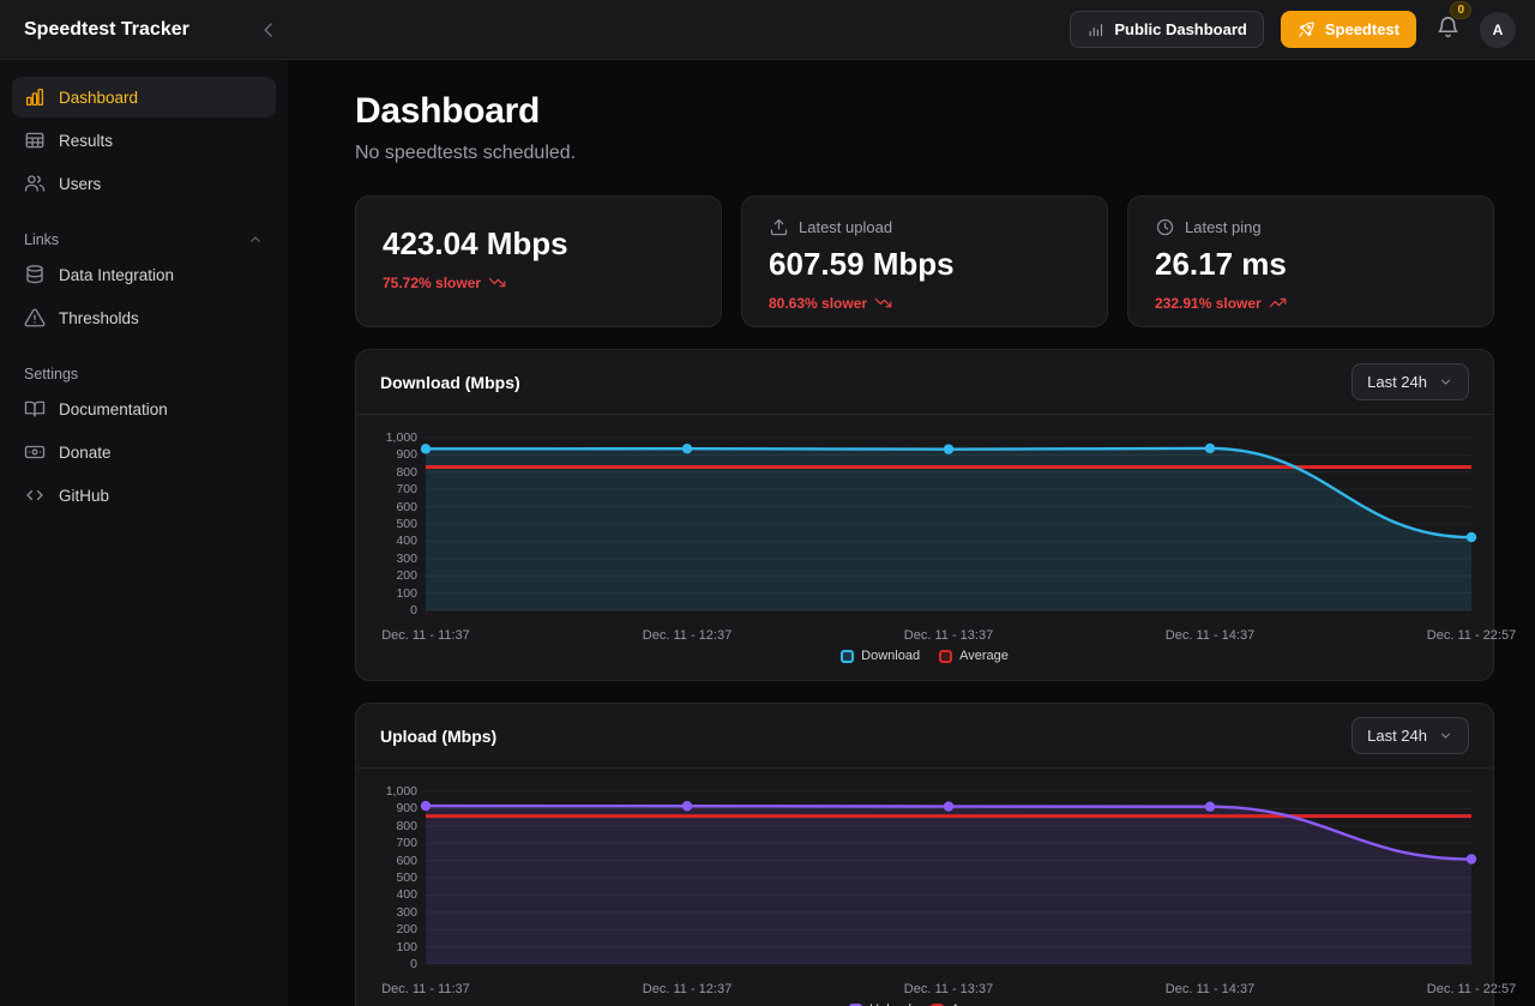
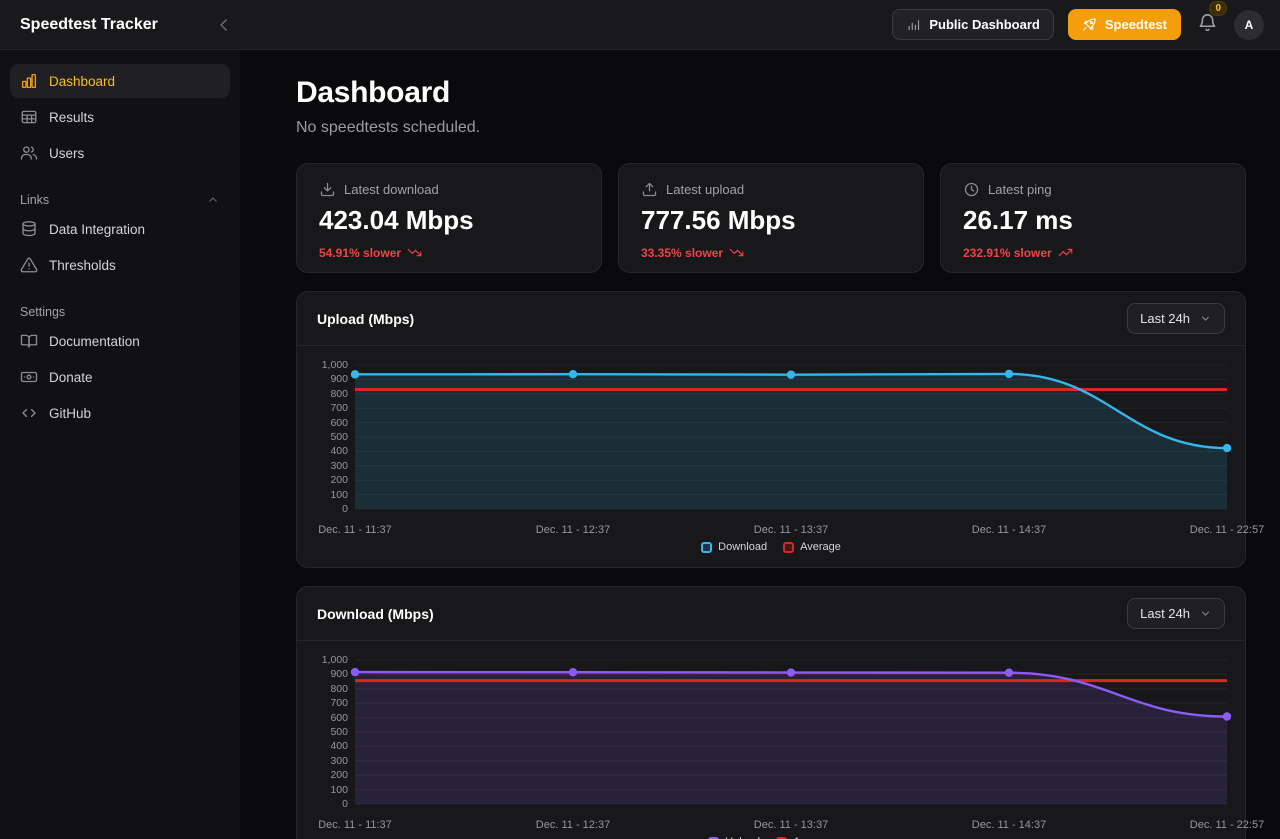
  Speedtest Tracker
  Public Dashboard
  Speedtest
  0
  A
  Dashboard
  Results
  Users
  Links
  Data Integration
  Thresholds
  Settings
  Documentation
  Donate
  GitHub
  Dashboard
  No speedtests scheduled.
+ Latest download
  423.04 Mbps
- 75.72% slower
+ 54.91% slower
  Latest upload
- 607.59 Mbps
+ 777.56 Mbps
- 80.63% slower
+ 33.35% slower
  Latest ping
  26.17 ms
  232.91% slower
- Download (Mbps)
+ Upload (Mbps)
  Last 24h
  0
  100
  200
  300
  400
  500
  600
  700
  800
  900
  1,000
  Dec. 11 - 11:37
  Dec. 11 - 12:37
  Dec. 11 - 13:37
  Dec. 11 - 14:37
  Dec. 11 - 22:57
  Download
  Average
- Upload (Mbps)
+ Download (Mbps)
  Last 24h
  0
  100
  200
  300
  400
  500
  600
  700
  800
  900
  1,000
  Dec. 11 - 11:37
  Dec. 11 - 12:37
  Dec. 11 - 13:37
  Dec. 11 - 14:37
  Dec. 11 - 22:57
